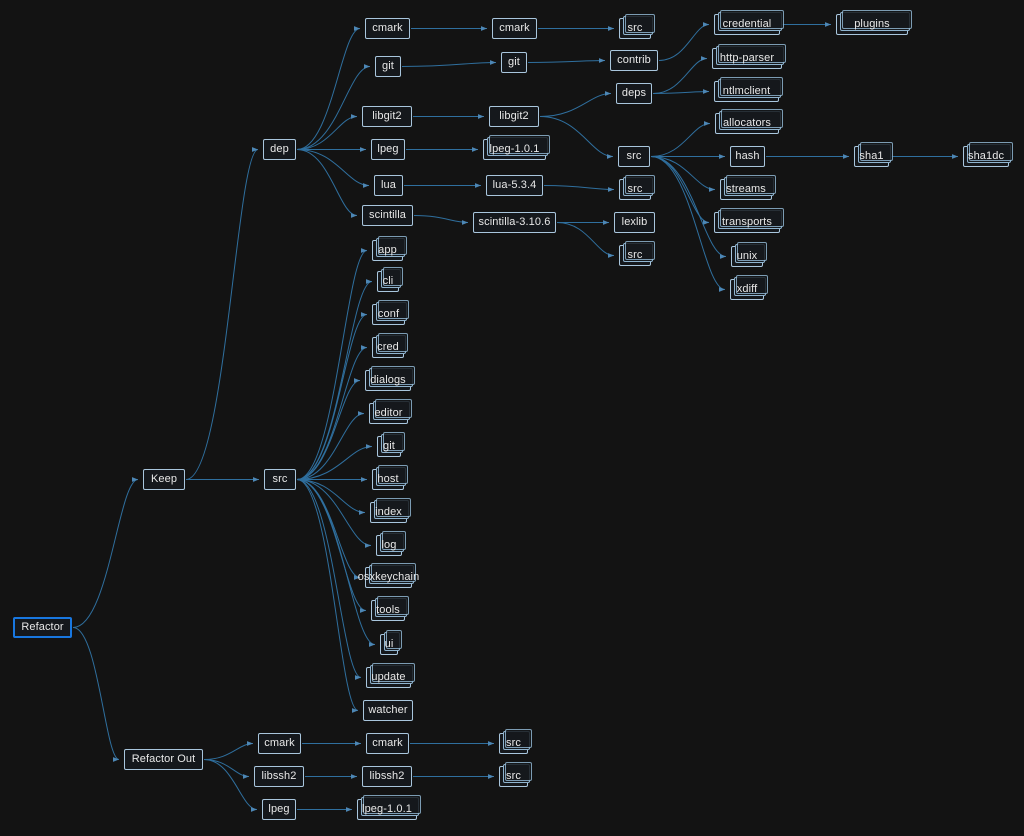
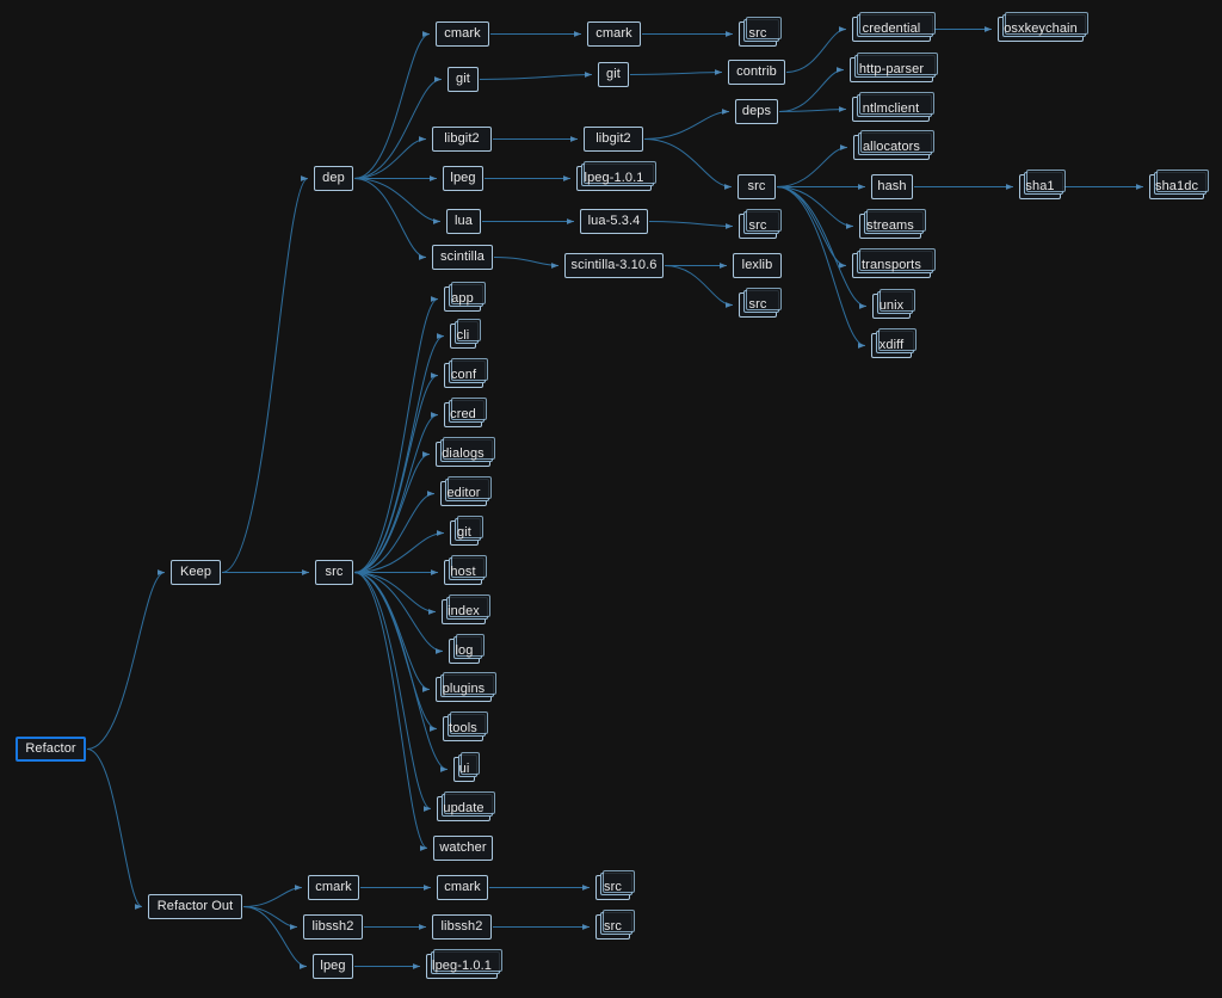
  Refactor
  Keep
  Refactor Out
  dep
  src
  cmark
  git
  libgit2
  lpeg
  lua
  scintilla
  app
  cli
  conf
  cred
  dialogs
  editor
  git
  host
  index
  log
- osxkeychain
+ plugins
  tools
  ui
  update
  watcher
  cmark
  git
  libgit2
  lpeg-1.0.1
  lua-5.3.4
  scintilla-3.10.6
  src
  contrib
  deps
  src
  src
  lexlib
  src
  credential
  http-parser
  ntlmclient
  allocators
  hash
  streams
  transports
  unix
  xdiff
- plugins
+ osxkeychain
  sha1
  sha1dc
  cmark
  libssh2
  lpeg
  cmark
  libssh2
  lpeg-1.0.1
  src
  src
